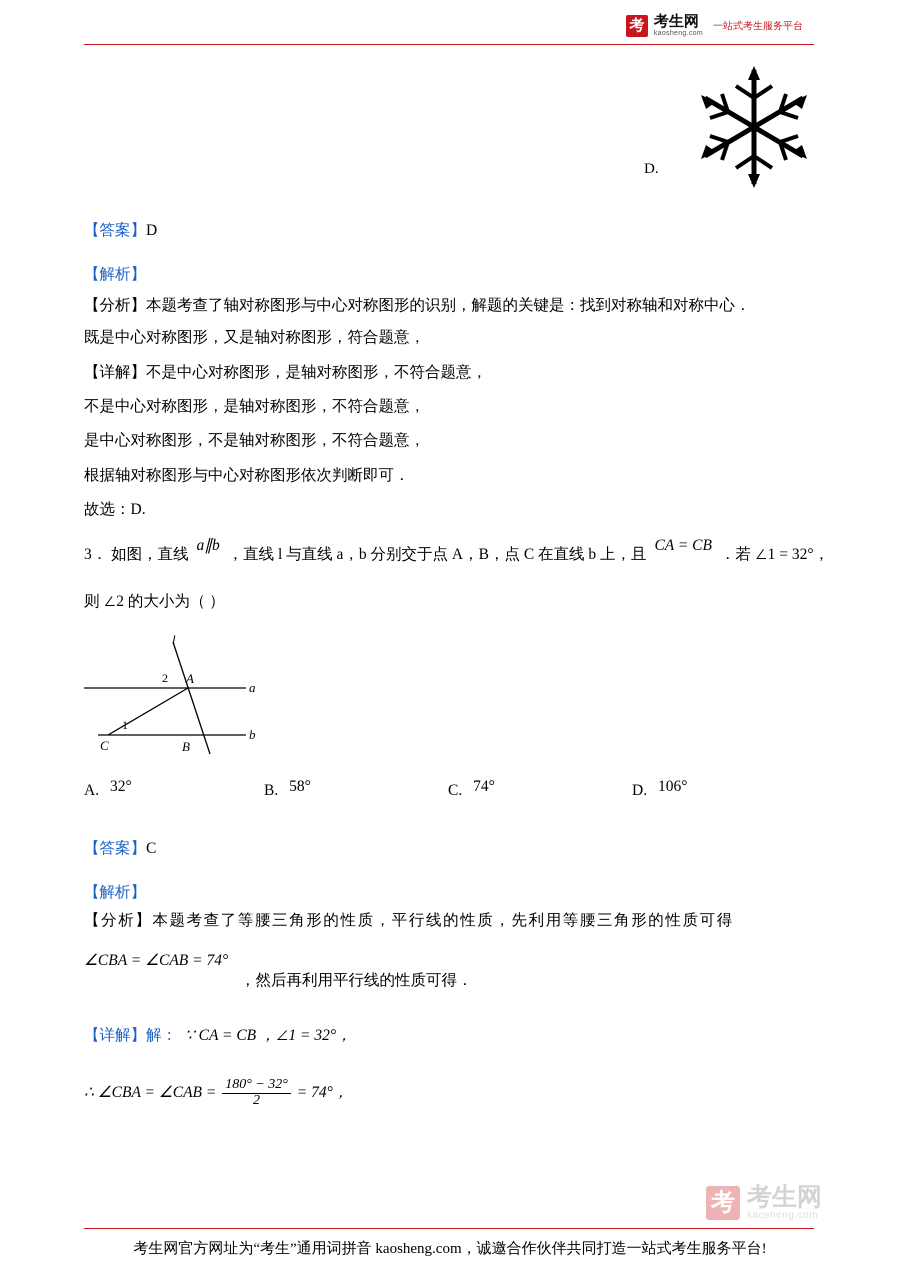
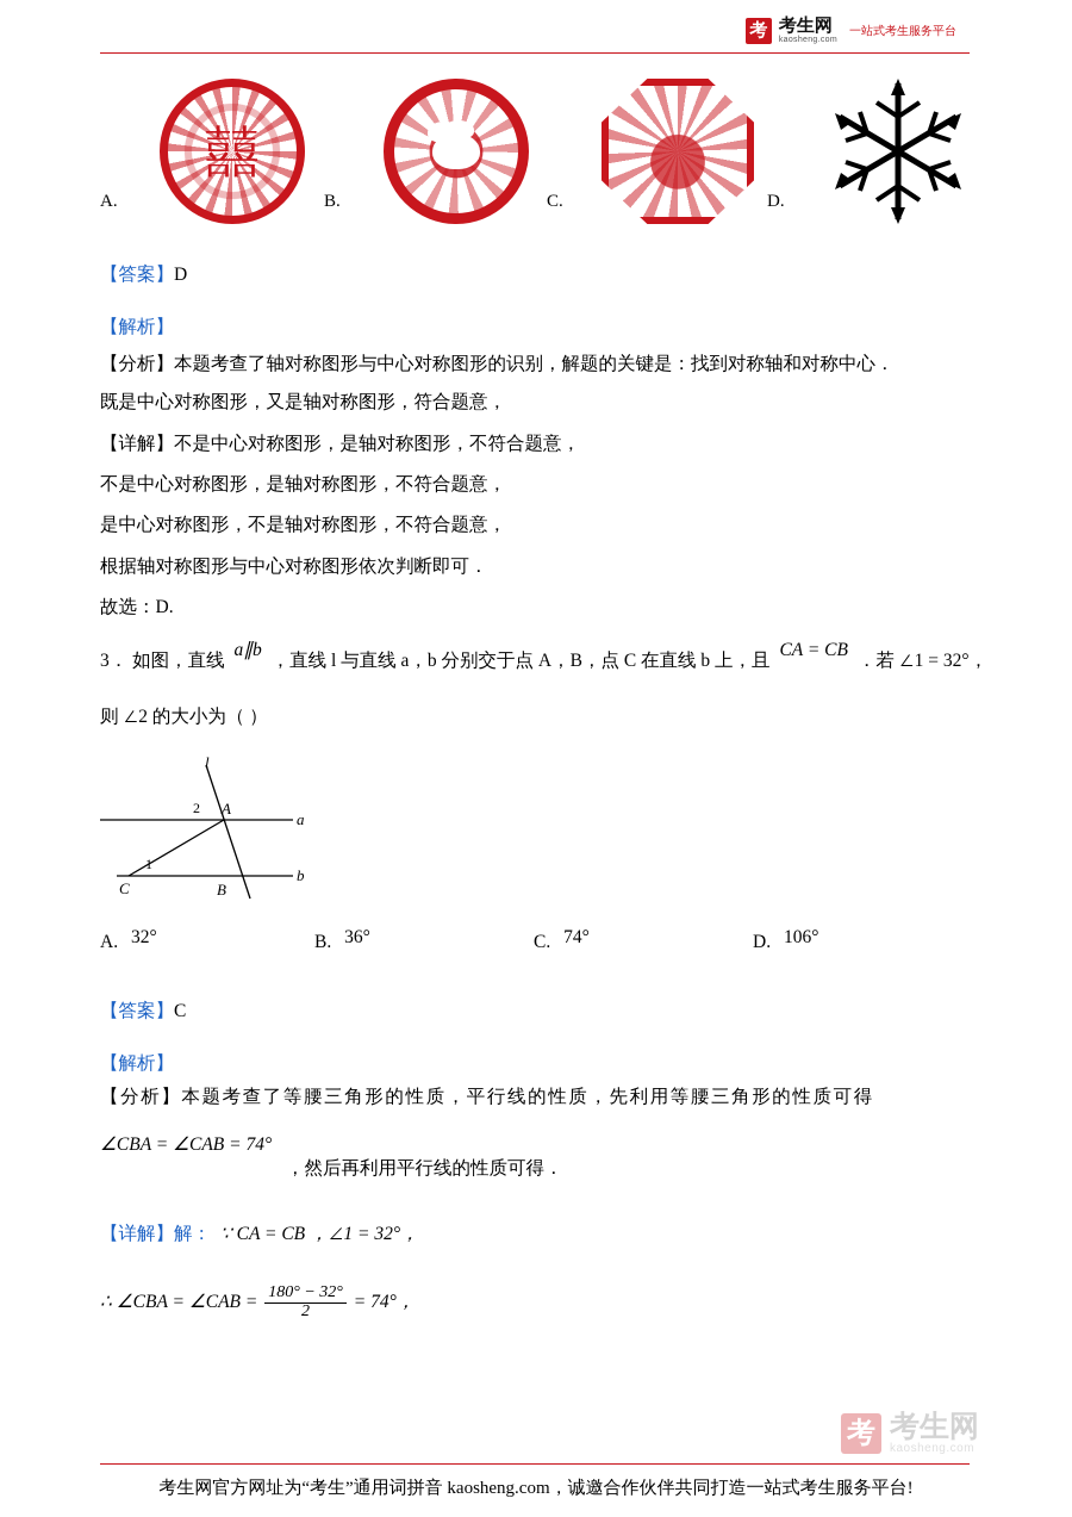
  考
  考生网
  一站式考生服务平台
+ A.
+ B.
+ C.
  D.
  【答案】D
  【解析】
  【分析】本题考查了轴对称图形与中心对称图形的识别，解题的关键是：找到对称轴和对称中心．
  既是中心对称图形，又是轴对称图形，符合题意，
  【详解】不是中心对称图形，是轴对称图形，不符合题意，
  不是中心对称图形，是轴对称图形，不符合题意，
  是中心对称图形，不是轴对称图形，不符合题意，
  根据轴对称图形与中心对称图形依次判断即可．
  故选：D.
  3． 如图，直线 a∥b ，直线 l 与直线 a，b 分别交于点 A，B，点 C 在直线 b 上，且 CA = CB ．若 ∠1 = 32°，
  则 ∠2 的大小为（ ）
  l
  a
  b
  A
  C
  B
  2
  1
  A. 32°
- B. 58°
+ B. 36°
  C. 74°
  D. 106°
  【答案】C
  【解析】
  【分析】本题考查了等腰三角形的性质，平行线的性质，先利用等腰三角形的性质可得
  ∠CBA = ∠CAB = 74°
  ，然后再利用平行线的性质可得．
  【详解】解： ∵ CA = CB ，∠1 = 32°，
  ∴ ∠CBA = ∠CAB =
  180° − 32°
  2
  = 74°，
  考
  考生网
  kaosheng.com
  考生网官方网址为“考生”通用词拼音 kaosheng.com，诚邀合作伙伴共同打造一站式考生服务平台!
